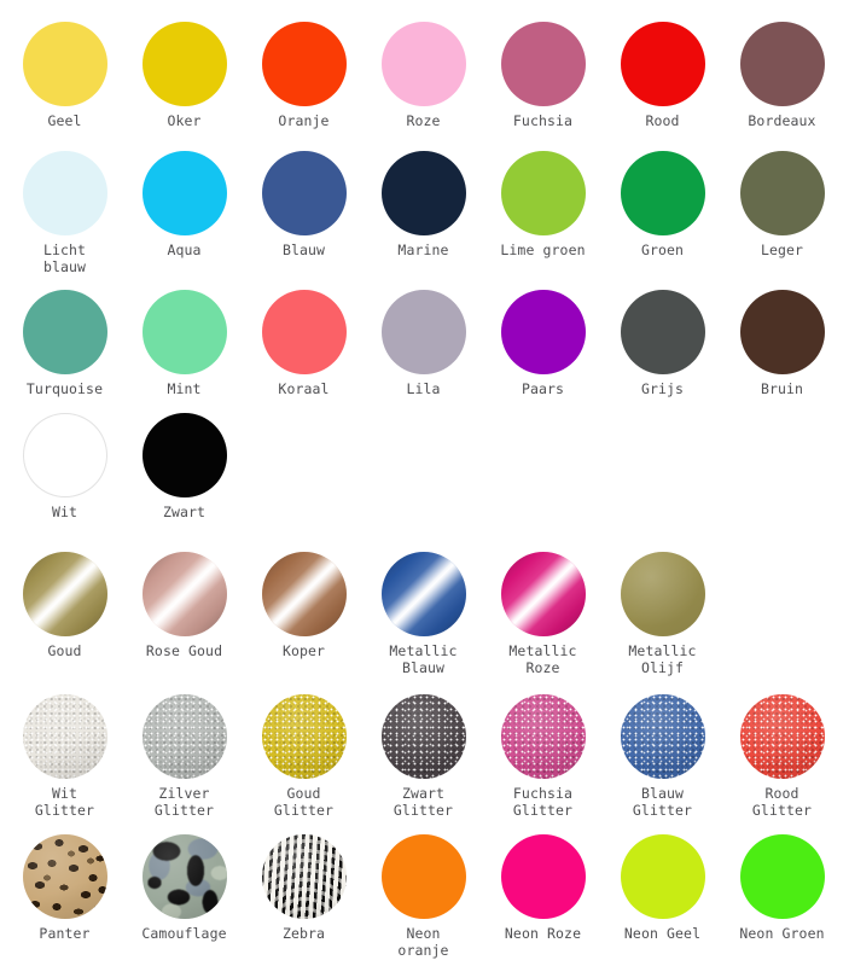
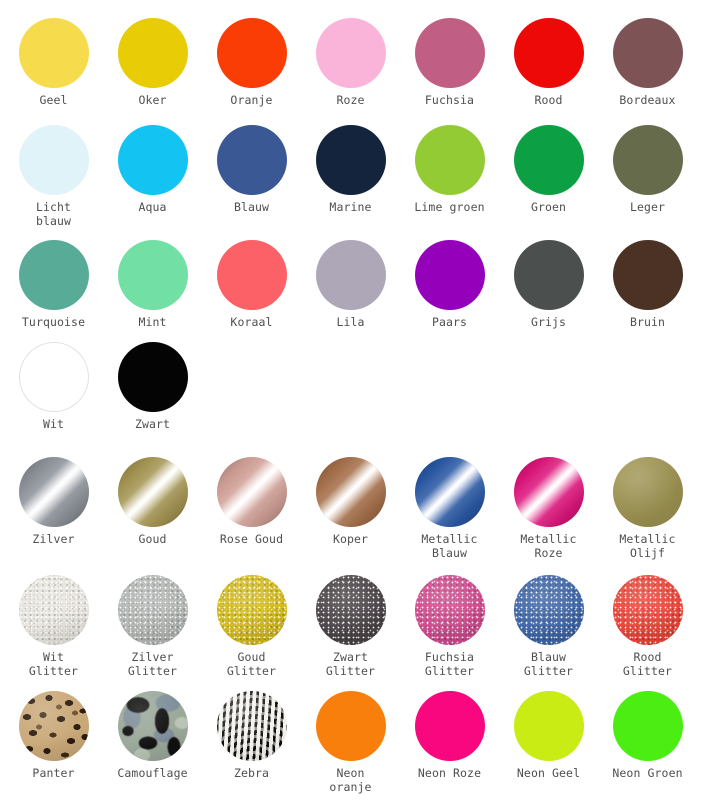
  Geel
  Oker
  Oranje
  Roze
  Fuchsia
  Rood
  Bordeaux
  Licht blauw
  Aqua
  Blauw
  Marine
  Lime groen
  Groen
  Leger
  Turquoise
  Mint
  Koraal
  Lila
  Paars
  Grijs
  Bruin
  Wit
  Zwart
+ Zilver
  Goud
  Rose Goud
  Koper
  Metallic Blauw
  Metallic Roze
  Metallic Olijf
  Wit Glitter
  Zilver Glitter
  Goud Glitter
  Zwart Glitter
  Fuchsia Glitter
  Blauw Glitter
  Rood Glitter
  Panter
  Camouflage
  Zebra
  Neon oranje
  Neon Roze
  Neon Geel
  Neon Groen
